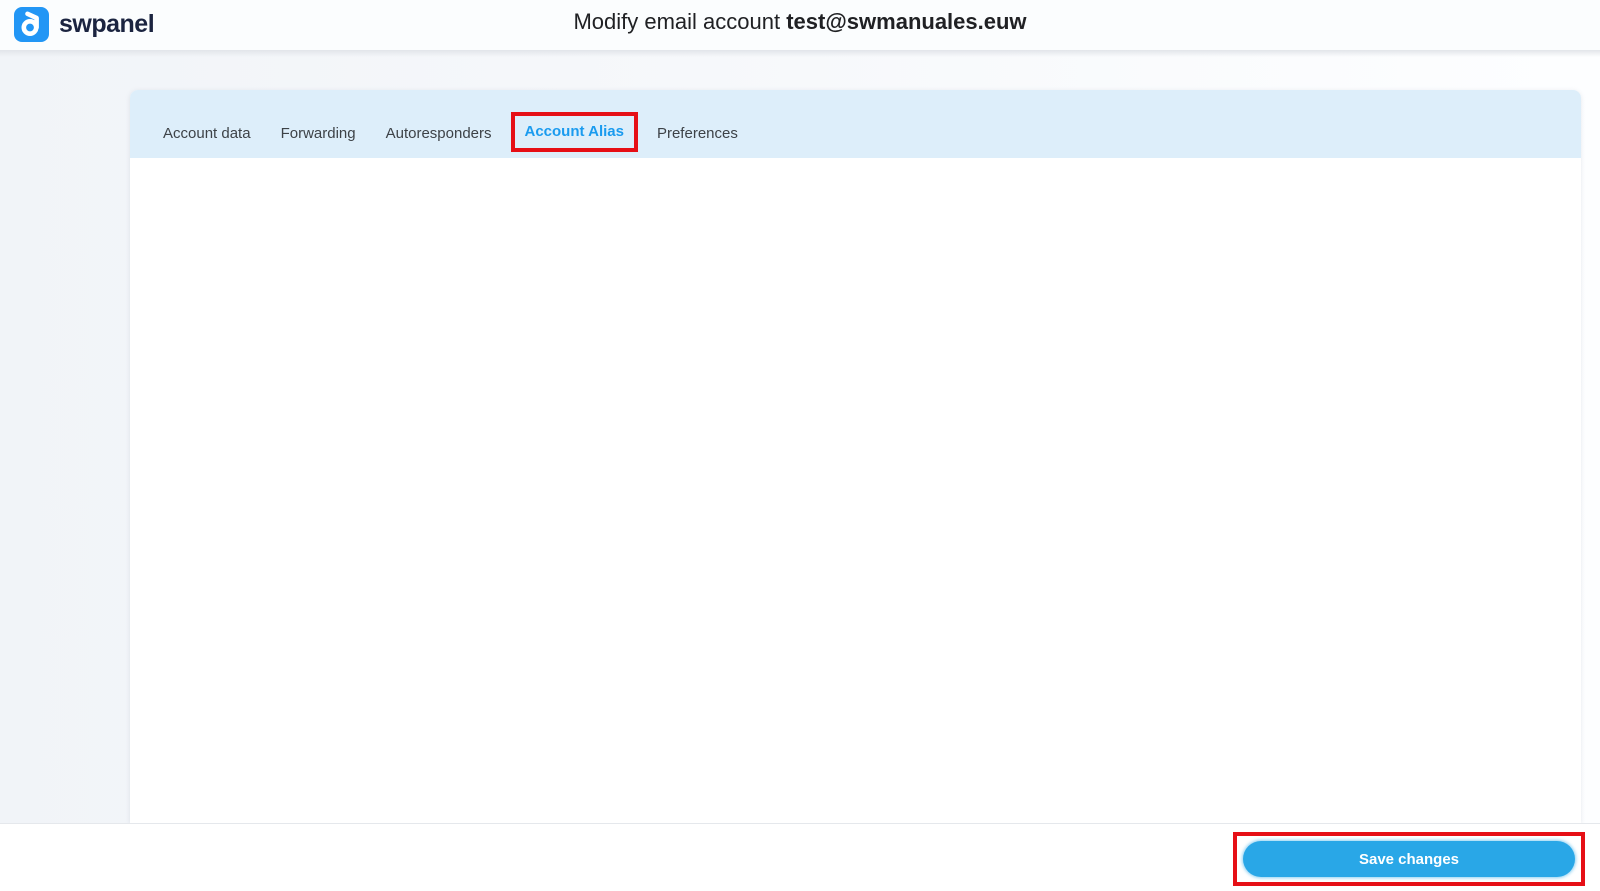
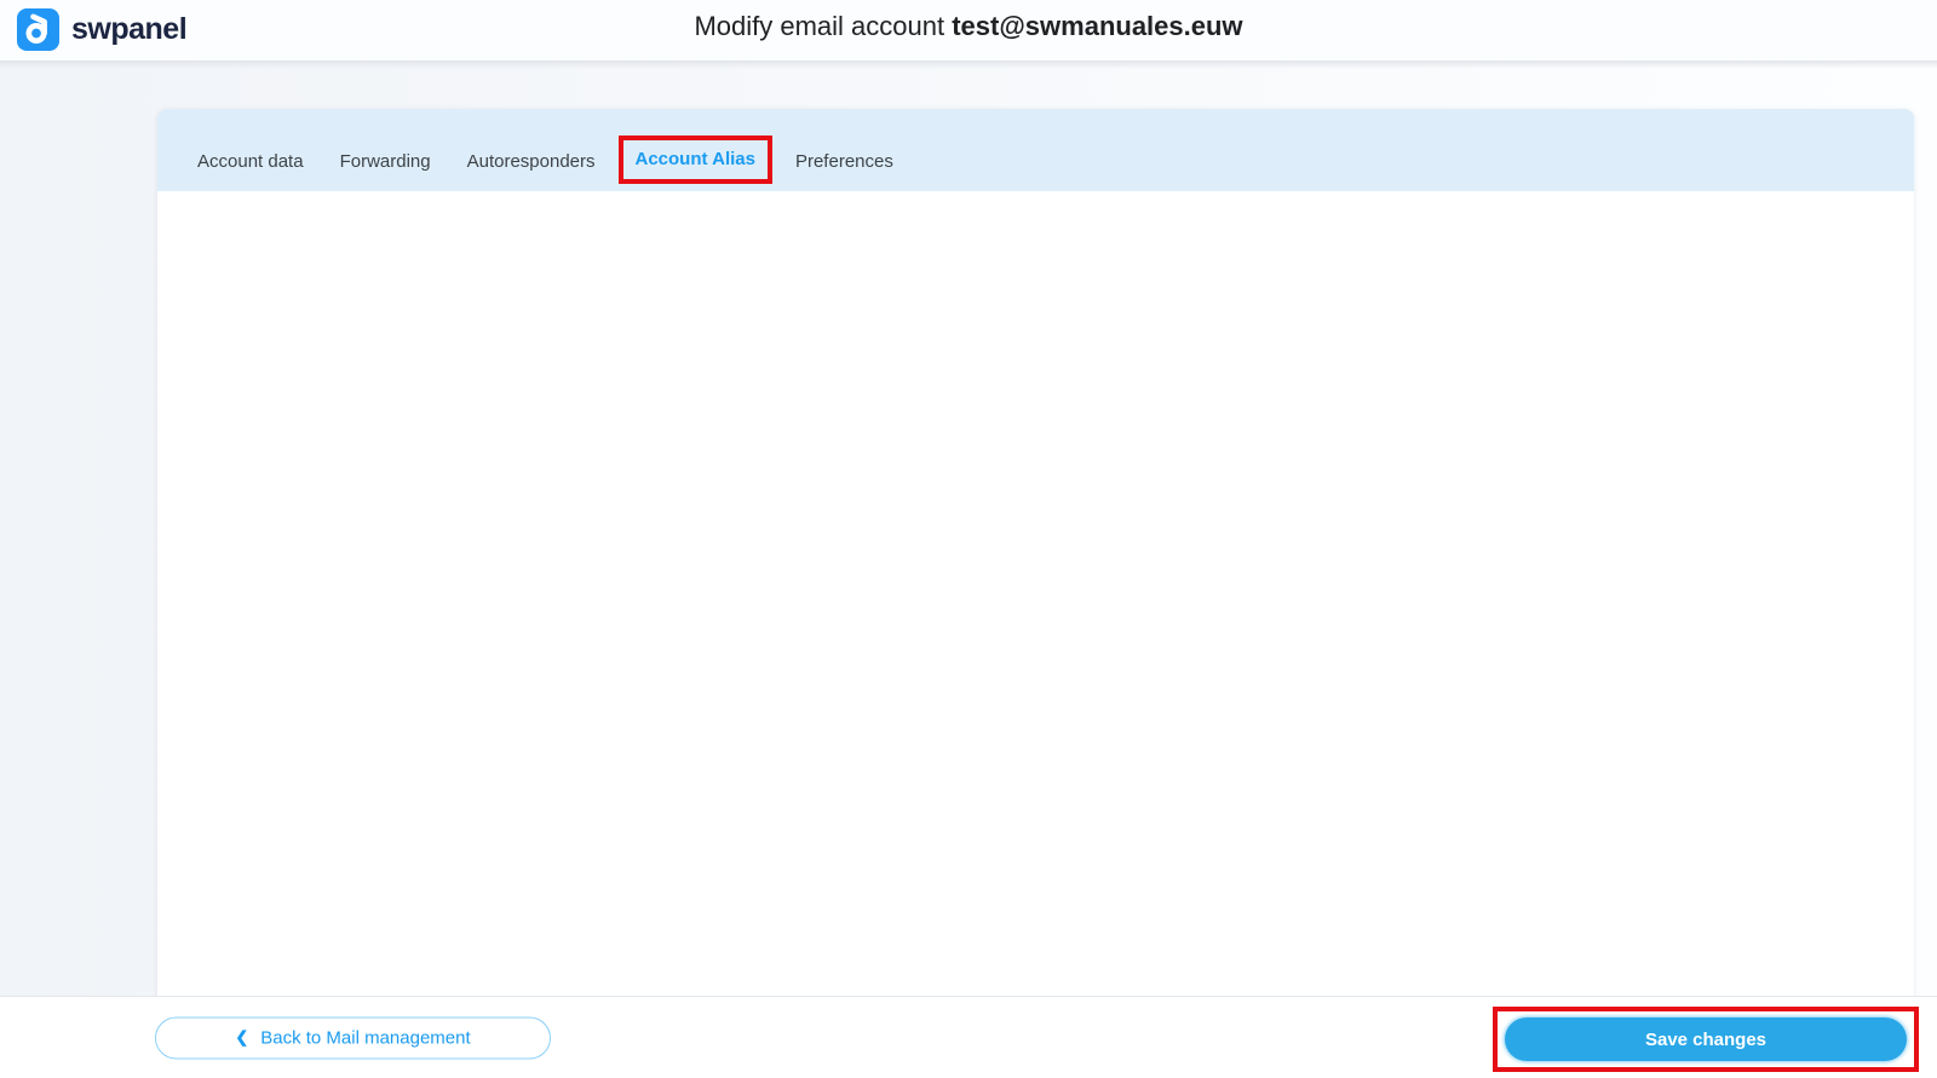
  swpanel
  Modify email account test@swmanuales.euw
  Account data
  Forwarding
  Autoresponders
  Account Alias
  Preferences
+ ❮
+ Back to Mail management
  Save changes
